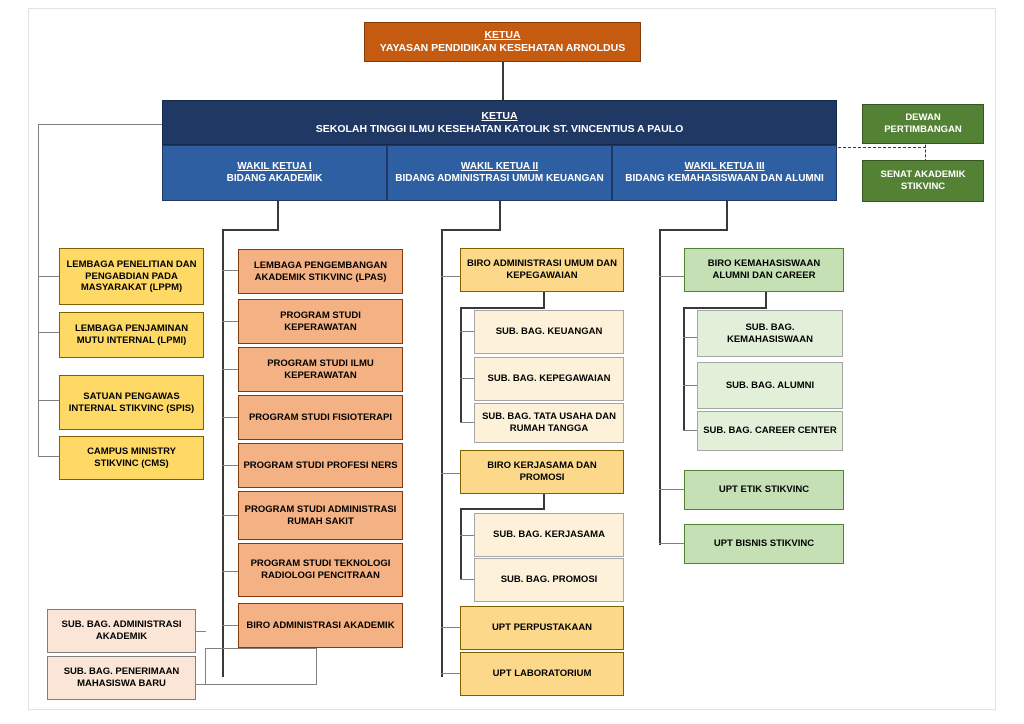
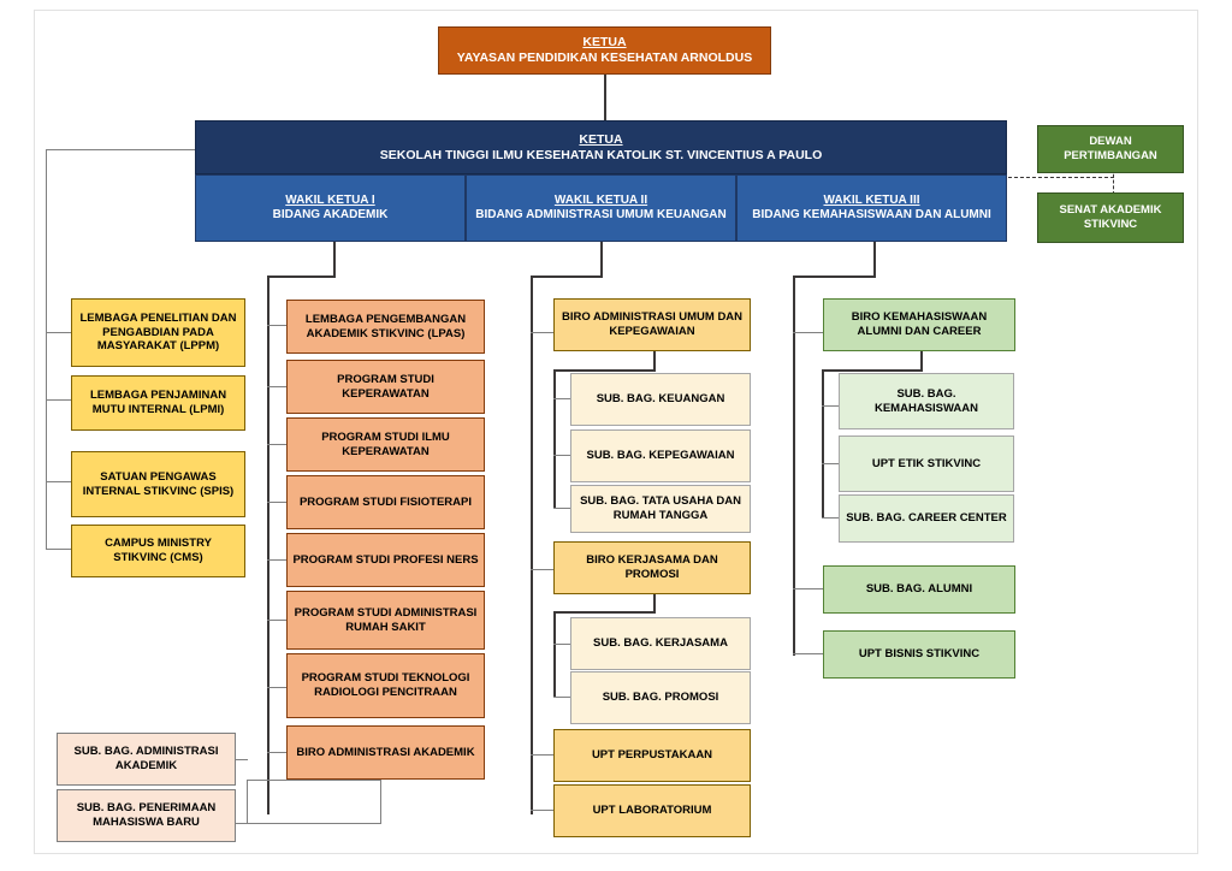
  KETUA
  YAYASAN PENDIDIKAN KESEHATAN ARNOLDUS
  KETUA
  SEKOLAH TINGGI ILMU KESEHATAN KATOLIK ST. VINCENTIUS A PAULO
  WAKIL KETUA I
  BIDANG AKADEMIK
  WAKIL KETUA II
  BIDANG ADMINISTRASI UMUM KEUANGAN
  WAKIL KETUA III
  BIDANG KEMAHASISWAAN DAN ALUMNI
  DEWAN PERTIMBANGAN
  SENAT AKADEMIK STIKVINC
  LEMBAGA PENELITIAN DAN PENGABDIAN PADA MASYARAKAT (LPPM)
  LEMBAGA PENJAMINAN MUTU INTERNAL (LPMI)
  SATUAN PENGAWAS INTERNAL STIKVINC (SPIS)
  CAMPUS MINISTRY STIKVINC (CMS)
  LEMBAGA PENGEMBANGAN AKADEMIK STIKVINC (LPAS)
  PROGRAM STUDI KEPERAWATAN
  PROGRAM STUDI ILMU KEPERAWATAN
  PROGRAM STUDI FISIOTERAPI
  PROGRAM STUDI PROFESI NERS
  PROGRAM STUDI ADMINISTRASI RUMAH SAKIT
  PROGRAM STUDI TEKNOLOGI RADIOLOGI PENCITRAAN
  BIRO ADMINISTRASI AKADEMIK
  SUB. BAG. ADMINISTRASI AKADEMIK
  SUB. BAG. PENERIMAAN MAHASISWA BARU
  BIRO ADMINISTRASI UMUM DAN KEPEGAWAIAN
  SUB. BAG. KEUANGAN
  SUB. BAG. KEPEGAWAIAN
  SUB. BAG. TATA USAHA DAN RUMAH TANGGA
  BIRO KERJASAMA DAN PROMOSI
  SUB. BAG. KERJASAMA
  SUB. BAG. PROMOSI
  UPT PERPUSTAKAAN
  UPT LABORATORIUM
  BIRO KEMAHASISWAAN ALUMNI DAN CAREER
  SUB. BAG. KEMAHASISWAAN
- SUB. BAG. ALUMNI
+ UPT ETIK STIKVINC
  SUB. BAG. CAREER CENTER
- UPT ETIK STIKVINC
+ SUB. BAG. ALUMNI
  UPT BISNIS STIKVINC
